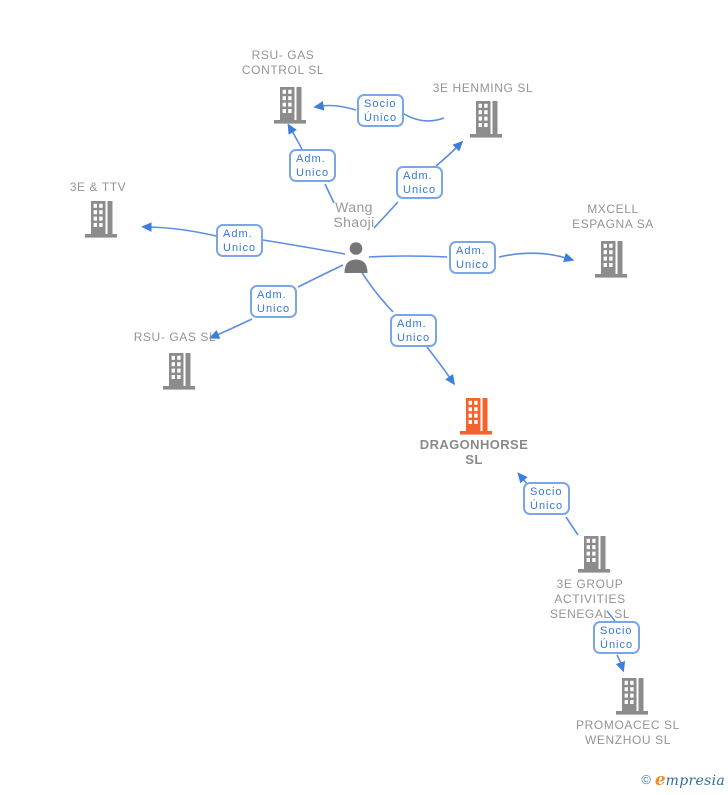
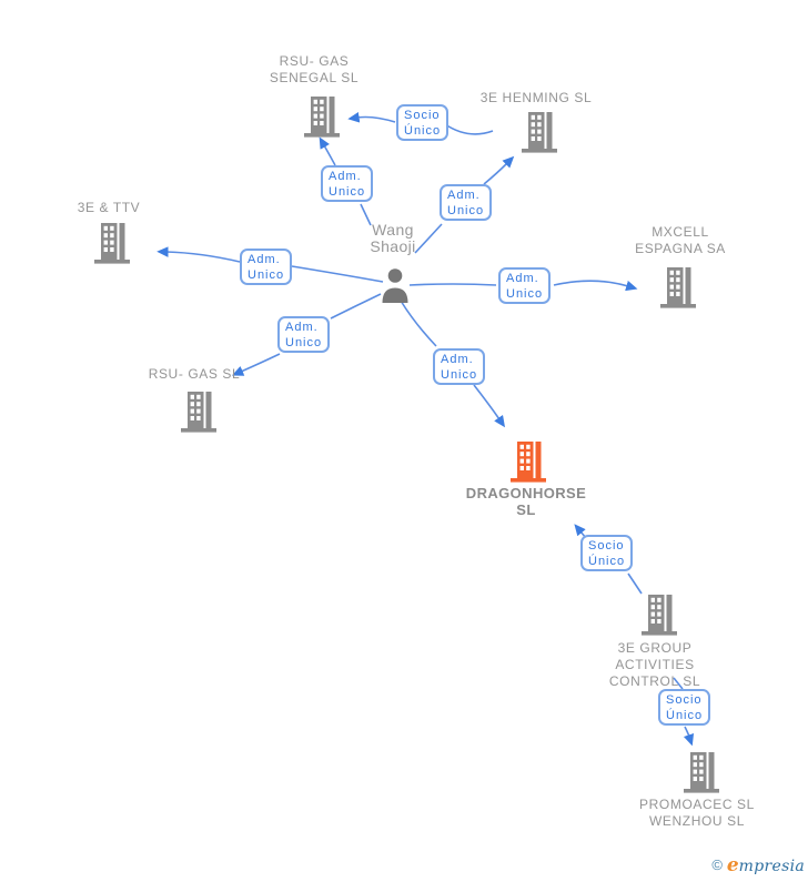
  RSU- GAS
- CONTROL SL
+ SENEGAL SL
  3E HENMING SL
  3E & TTV
  MXCELL
  ESPAGNA SA
  RSU- GAS SL
  DRAGONHORSE
  SL
  3E GROUP
  ACTIVITIES
- SENEGAL SL
+ CONTROL SL
  PROMOACEC SL
  WENZHOU SL
  Wang
  Shaoji
  Socio
  Único
  Adm.
  Unico
  Adm.
  Unico
  Adm.
  Unico
  Adm.
  Unico
  Adm.
  Unico
  Adm.
  Unico
  Socio
  Único
  Socio
  Único
  © empresia
